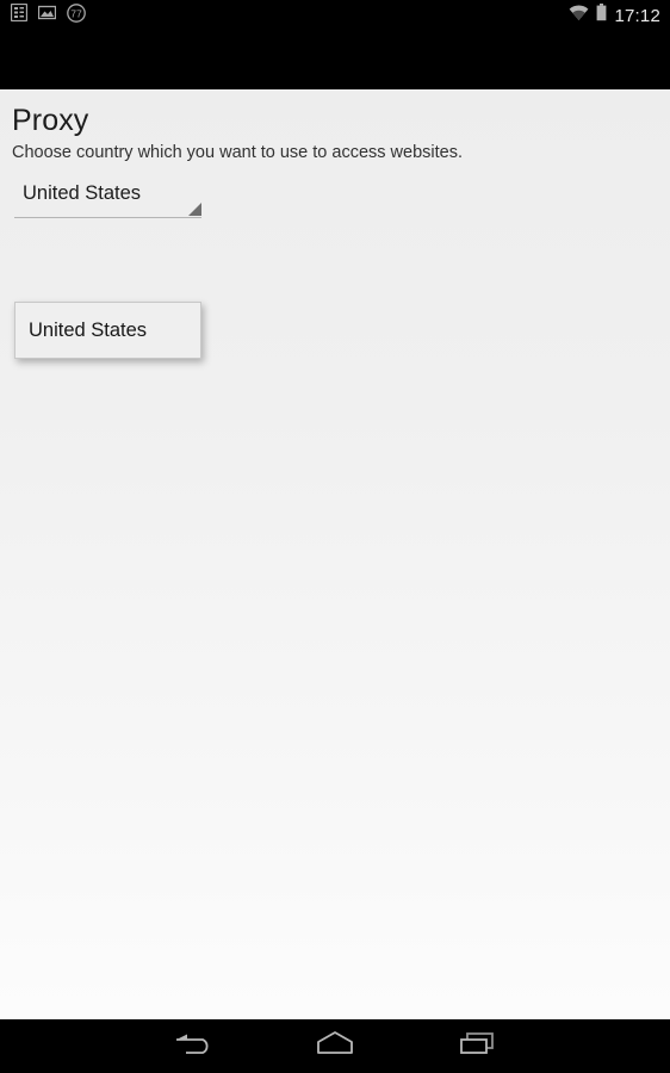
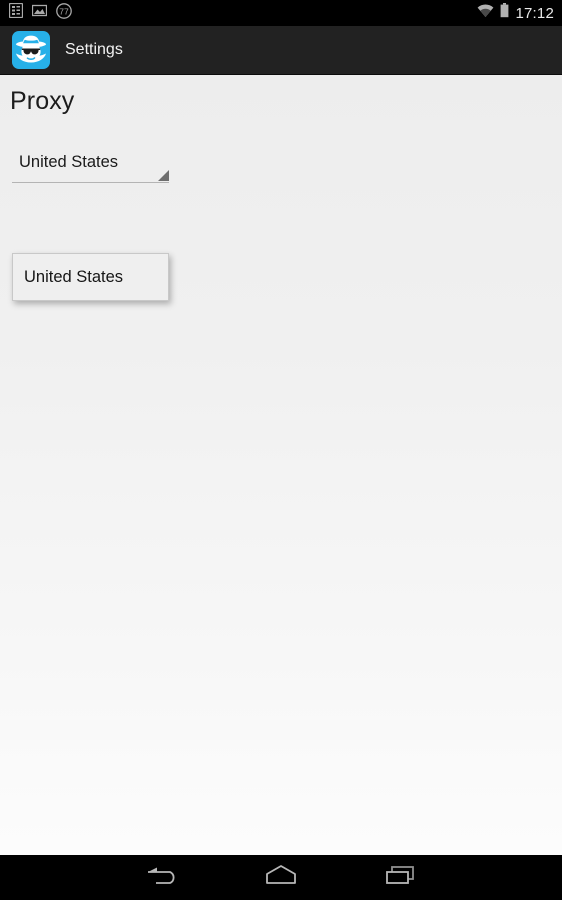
  77
  17:12
+ Settings
  Proxy
- Choose country which you want to use to access websites.
  United States
  United States
